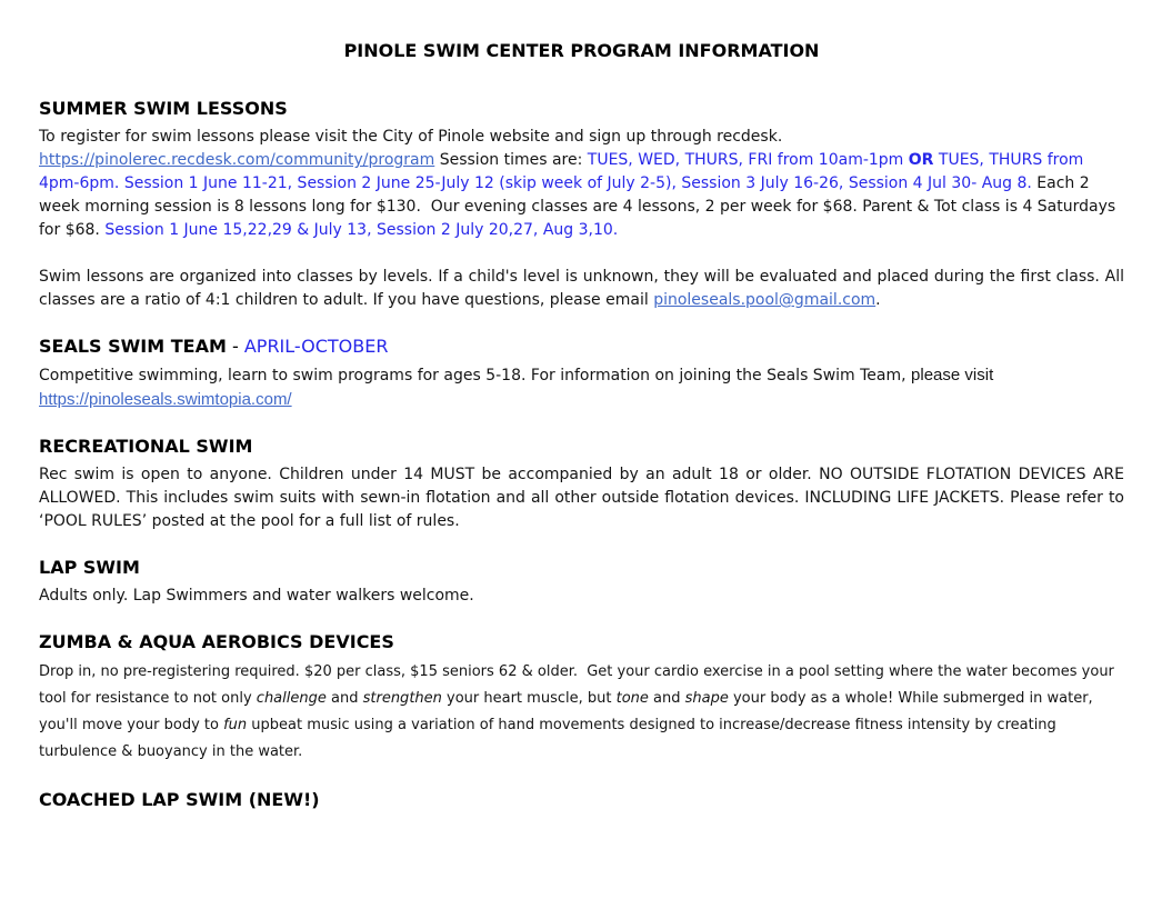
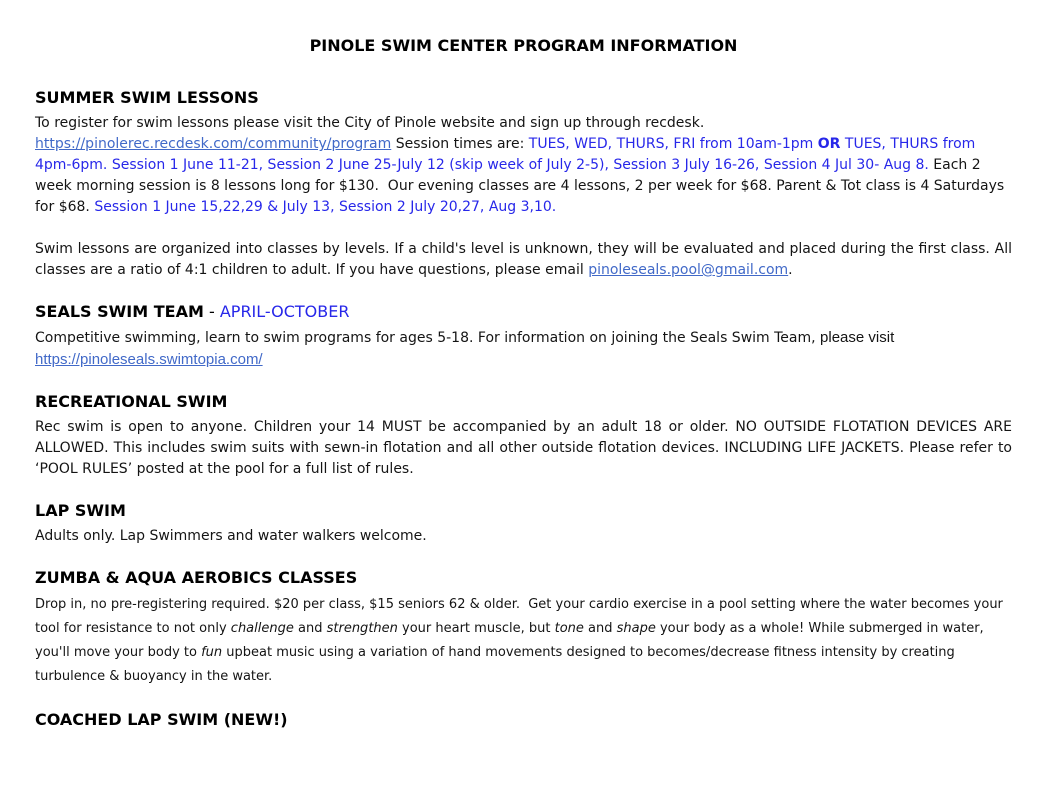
  PINOLE SWIM CENTER PROGRAM INFORMATION
  SUMMER SWIM LESSONS
  To register for swim lessons please visit the City of Pinole website and sign up through recdesk.
  https://pinolerec.recdesk.com/community/program Session times are: TUES, WED, THURS, FRI from 10am-1pm OR TUES, THURS from 4pm-6pm. Session 1 June 11-21, Session 2 June 25-July 12 (skip week of July 2-5), Session 3 July 16-26, Session 4 Jul 30- Aug 8. Each 2 week morning session is 8 lessons long for $130. Our evening classes are 4 lessons, 2 per week for $68. Parent & Tot class is 4 Saturdays for $68. Session 1 June 15,22,29 & July 13, Session 2 July 20,27, Aug 3,10.
  Swim lessons are organized into classes by levels. If a child's level is unknown, they will be evaluated and placed during the first class. All classes are a ratio of 4:1 children to adult. If you have questions, please email pinoleseals.pool@gmail.com.
  SEALS SWIM TEAM - APRIL-OCTOBER
  Competitive swimming, learn to swim programs for ages 5-18. For information on joining the Seals Swim Team, please visit https://pinoleseals.swimtopia.com/
  RECREATIONAL SWIM
- Rec swim is open to anyone. Children under 14 MUST be accompanied by an adult 18 or older. NO OUTSIDE FLOTATION DEVICES ARE ALLOWED. This includes swim suits with sewn-in flotation and all other outside flotation devices. INCLUDING LIFE JACKETS. Please refer to ‘POOL RULES’ posted at the pool for a full list of rules.
+ Rec swim is open to anyone. Children your 14 MUST be accompanied by an adult 18 or older. NO OUTSIDE FLOTATION DEVICES ARE ALLOWED. This includes swim suits with sewn-in flotation and all other outside flotation devices. INCLUDING LIFE JACKETS. Please refer to ‘POOL RULES’ posted at the pool for a full list of rules.
  LAP SWIM
  Adults only. Lap Swimmers and water walkers welcome.
- ZUMBA & AQUA AEROBICS DEVICES
+ ZUMBA & AQUA AEROBICS CLASSES
- Drop in, no pre-registering required. $20 per class, $15 seniors 62 & older. Get your cardio exercise in a pool setting where the water becomes your tool for resistance to not only challenge and strengthen your heart muscle, but tone and shape your body as a whole! While submerged in water, you'll move your body to fun upbeat music using a variation of hand movements designed to increase/decrease fitness intensity by creating turbulence & buoyancy in the water.
+ Drop in, no pre-registering required. $20 per class, $15 seniors 62 & older. Get your cardio exercise in a pool setting where the water becomes your tool for resistance to not only challenge and strengthen your heart muscle, but tone and shape your body as a whole! While submerged in water, you'll move your body to fun upbeat music using a variation of hand movements designed to becomes/decrease fitness intensity by creating turbulence & buoyancy in the water.
  COACHED LAP SWIM (NEW!)
